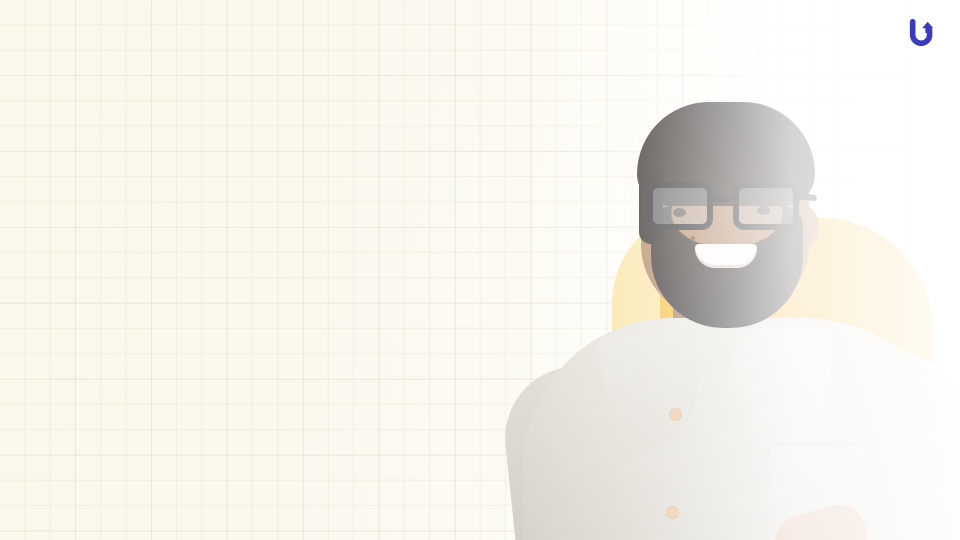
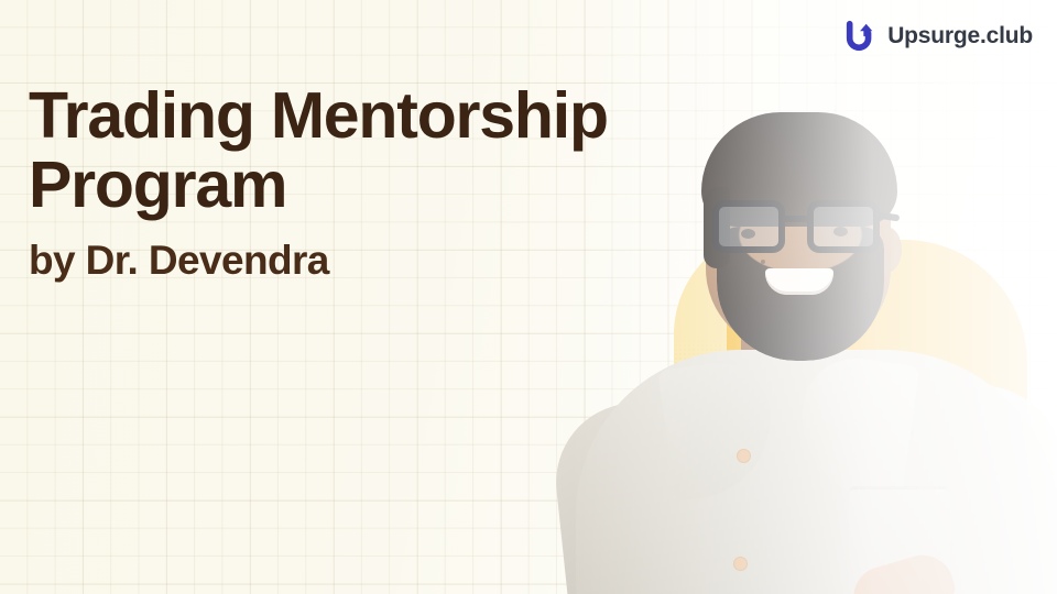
+ Upsurge.club
+ Trading Mentorship
+ Program
+ by Dr. Devendra
